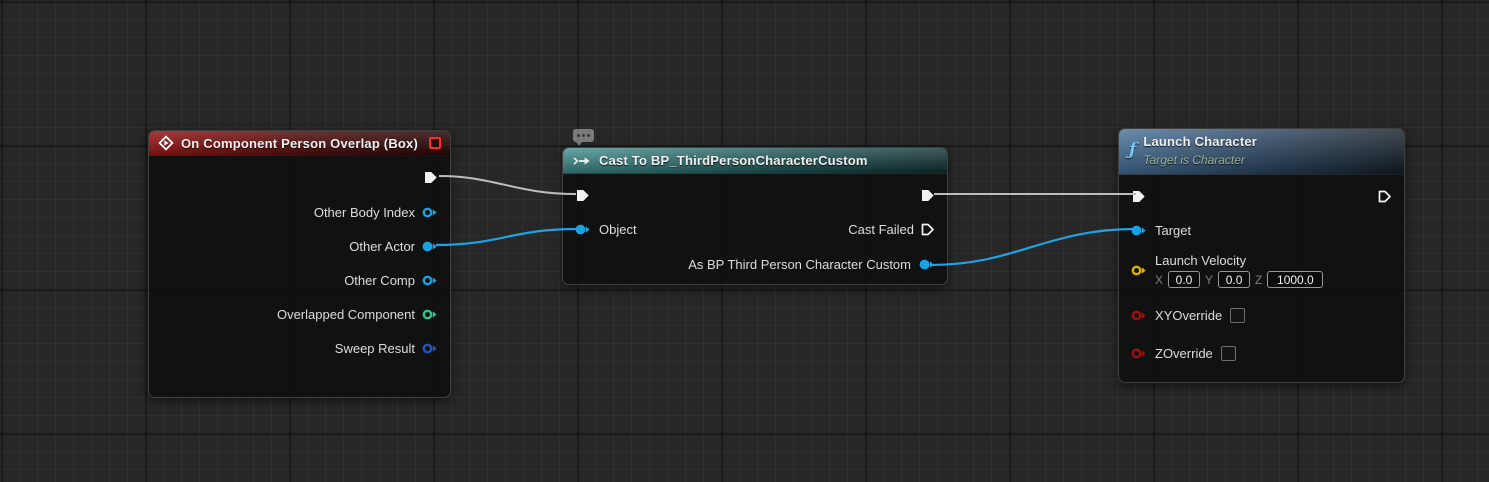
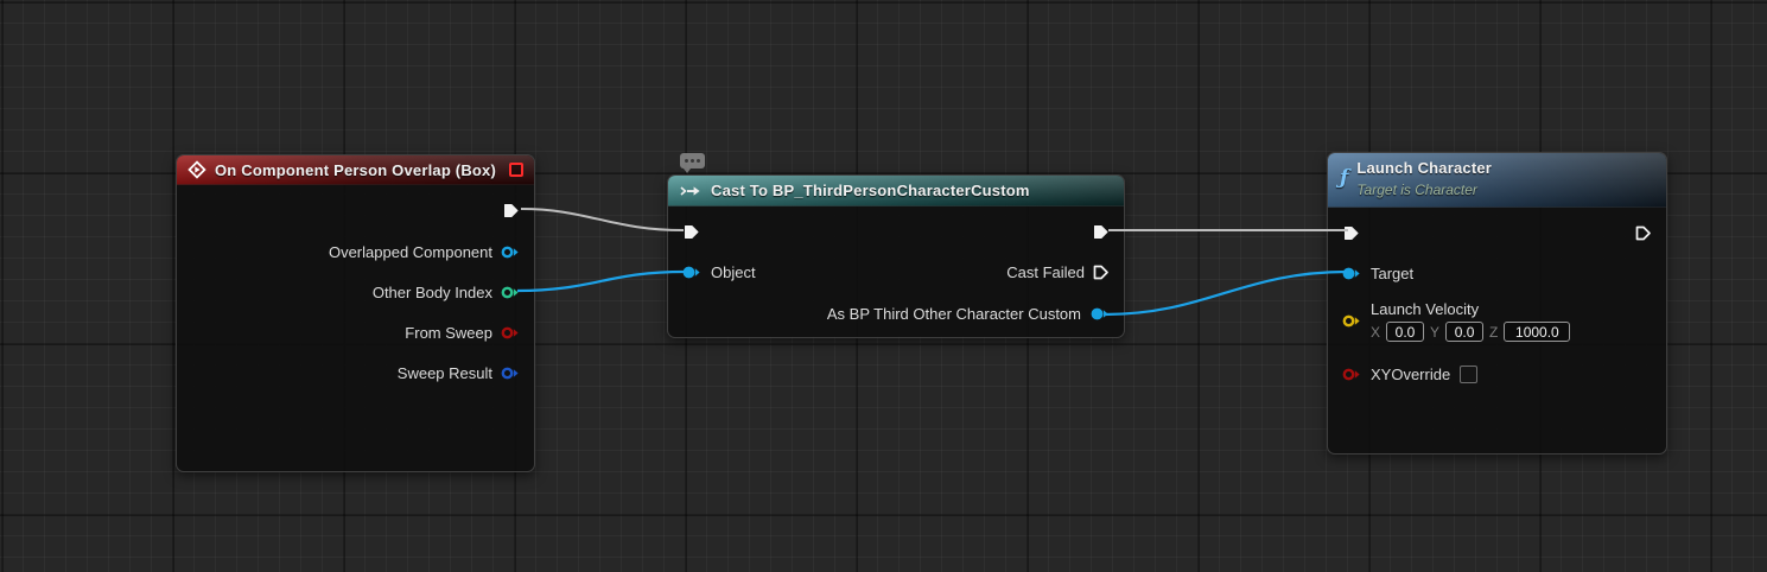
  On Component Person Overlap (Box)
- Other Body Index
+ Overlapped Component
- Other Actor
- Other Comp
- Overlapped Component
+ Other Body Index
+ From Sweep
  Sweep Result
  Cast To BP_ThirdPersonCharacterCustom
  Object
  Cast Failed
- As BP Third Person Character Custom
+ As BP Third Other Character Custom
  ƒ
  Launch Character
  Target is Character
  Target
  Launch Velocity
  X
  0.0
  Y
  0.0
  Z
  1000.0
  XYOverride
- ZOverride
